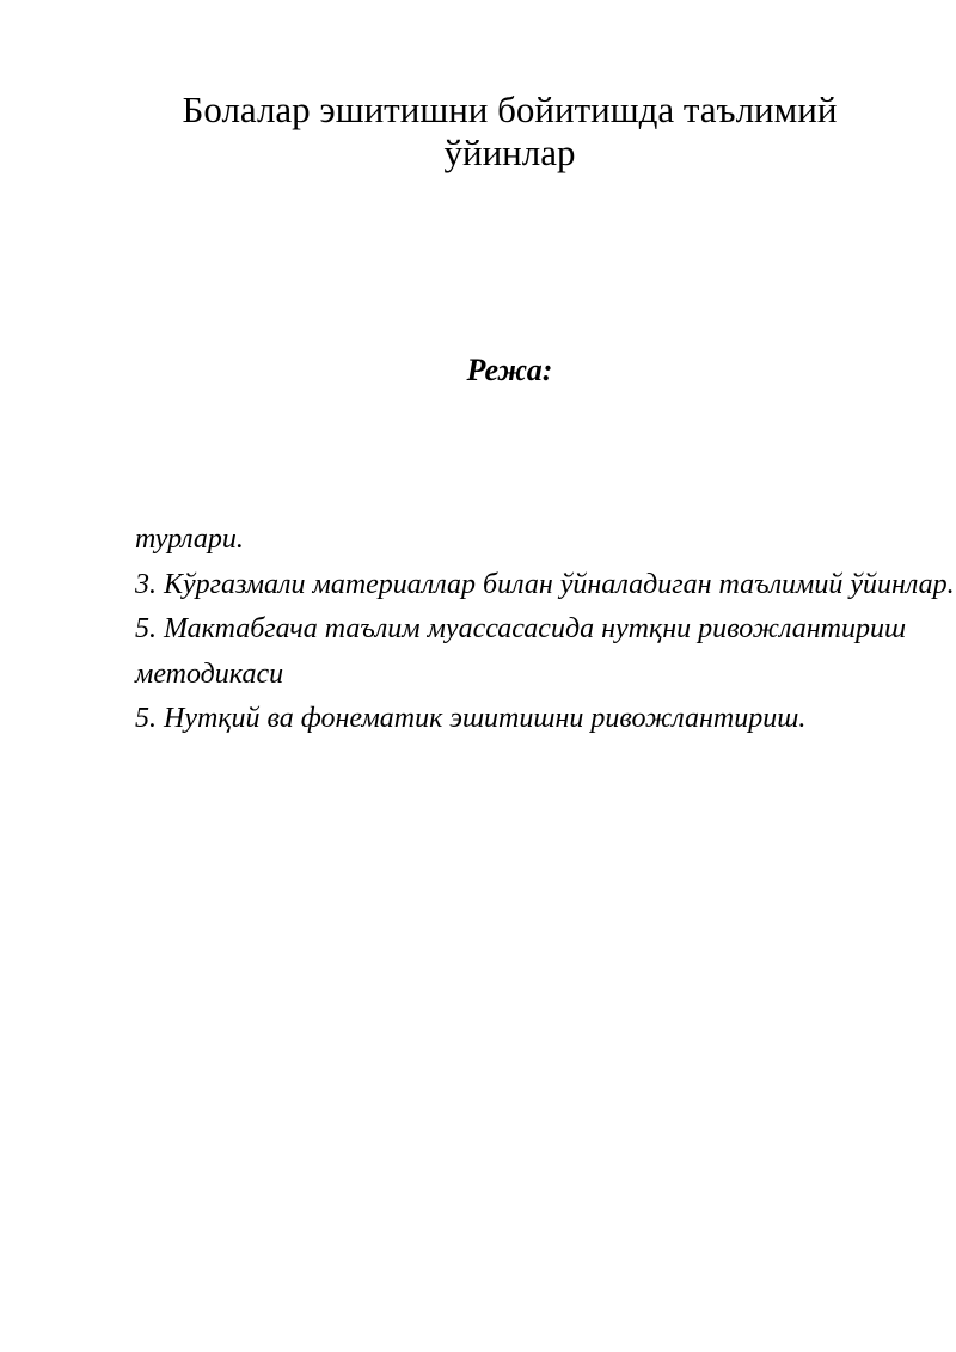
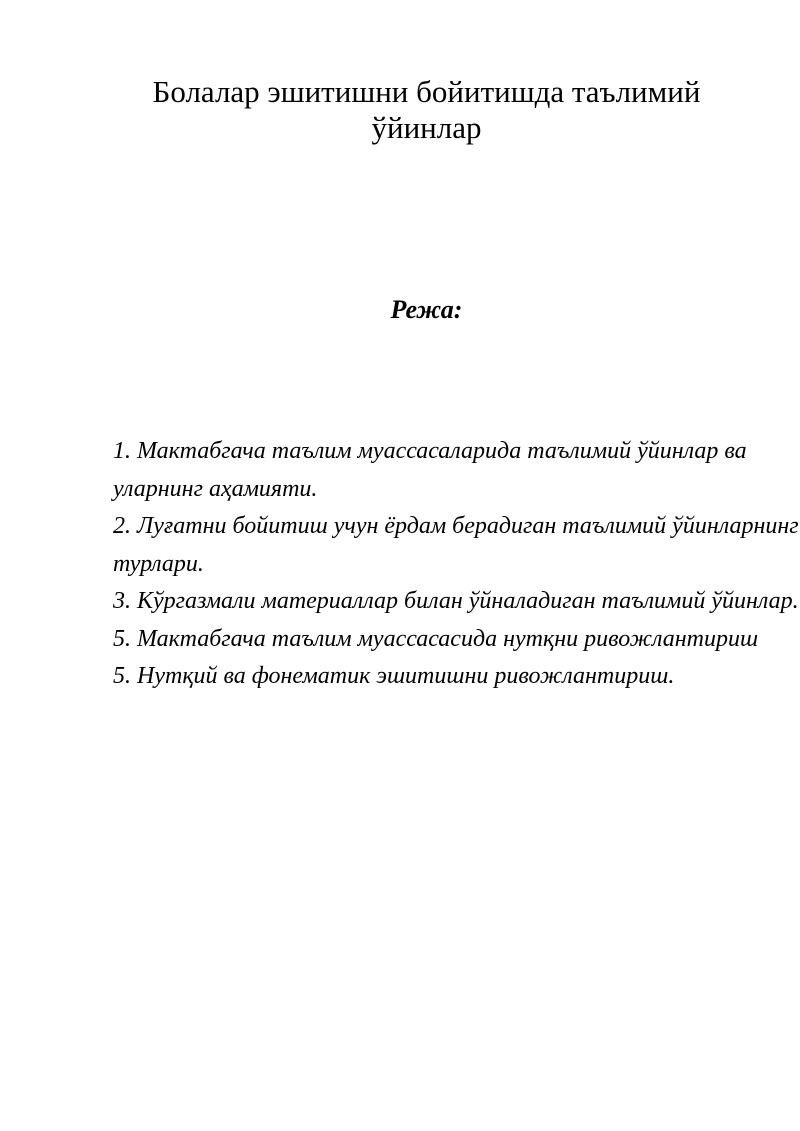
  Болалар эшитишни бойитишда таълимий ўйинлар
  Режа:
+ 1. Мактабгача таълим муассасаларида таълимий ўйинлар ва
+ уларнинг аҳамияти.
+ 2. Луғатни бойитиш учун ёрдам берадиган таълимий ўйинларнинг
  турлари.
  3. Кўргазмали материаллар билан ўйналадиган таълимий ўйинлар.
  5. Мактабгача таълим муассасасида нутқни ривожлантириш
- методикаси
  5. Нутқий ва фонематик эшитишни ривожлантириш.
